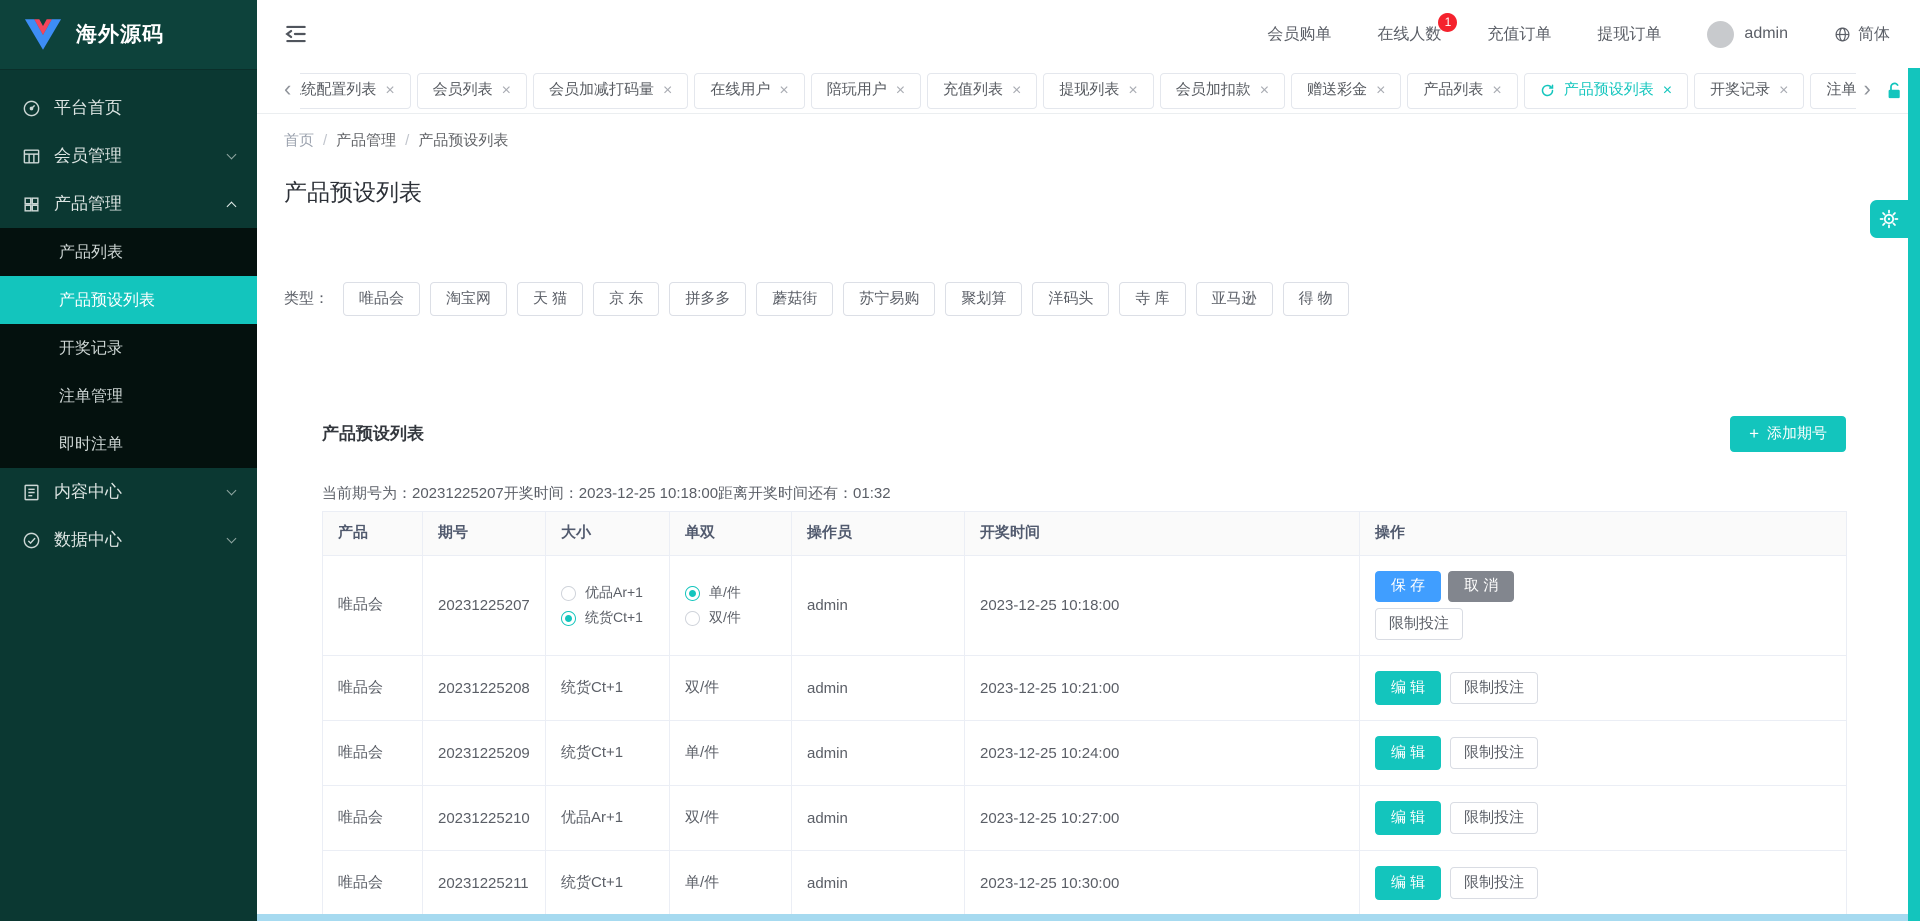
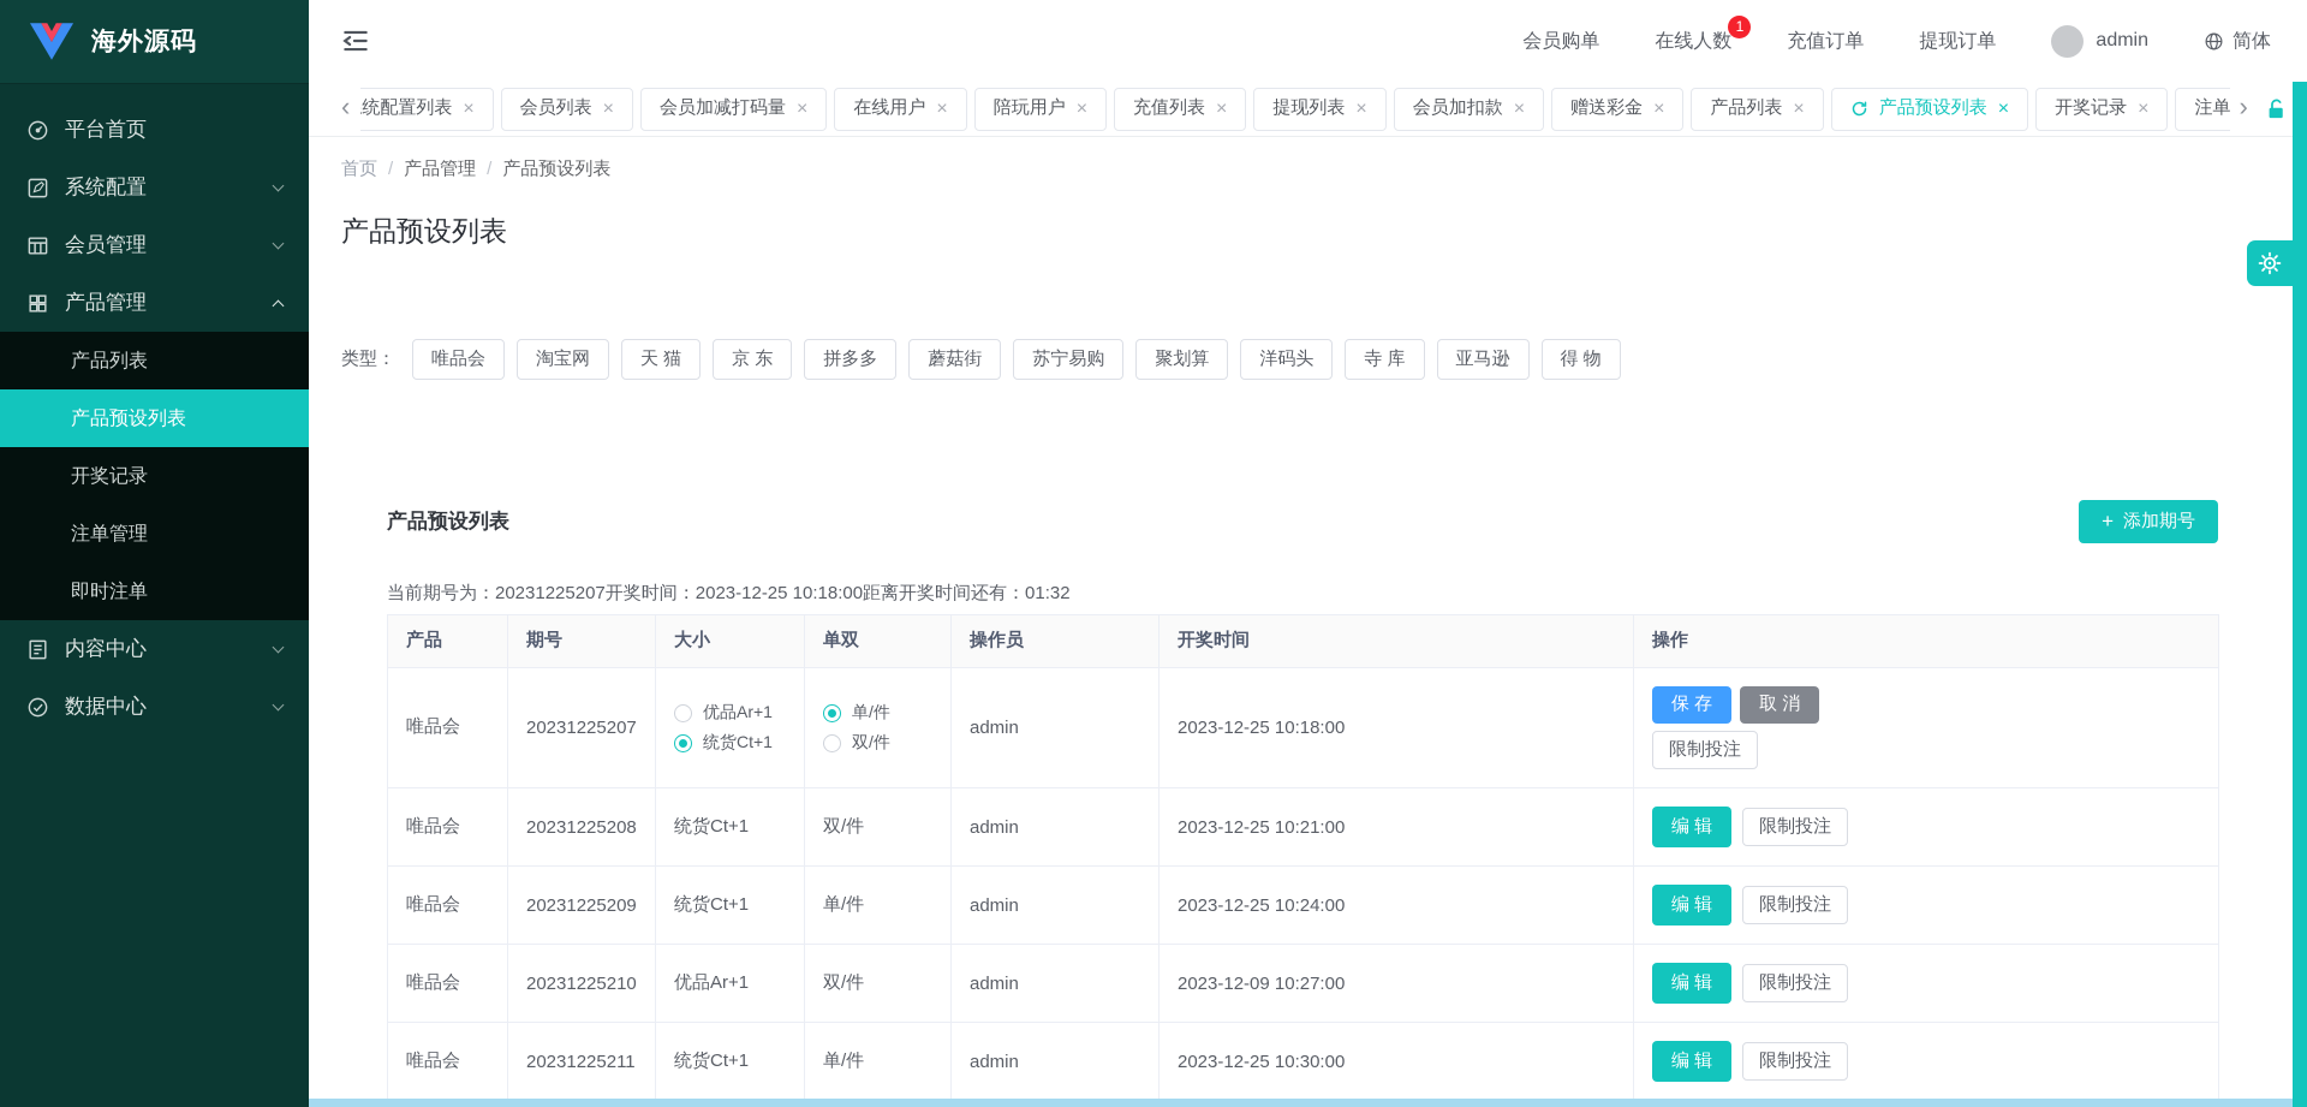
  海外源码
  平台首页
+ 系统配置
  会员管理
  产品管理
  产品列表
  产品预设列表
  开奖记录
  注单管理
  即时注单
  内容中心
  数据中心
  会员购单
  在线人数
  1
  充值订单
  提现订单
  admin
  简体
  ‹
  统配置列表
  ×
  会员列表
  ×
  会员加减打码量
  ×
  在线用户
  ×
  陪玩用户
  ×
  充值列表
  ×
  提现列表
  ×
  会员加扣款
  ×
  赠送彩金
  ×
  产品列表
  ×
  产品预设列表
  ×
  开奖记录
  ×
  ›
  首页
  /
  产品管理
  /
  产品预设列表
  产品预设列表
  类型：
  唯品会
  淘宝网
  天 猫
  京 东
  拼多多
  蘑菇街
  苏宁易购
  聚划算
  洋码头
  寺 库
  亚马逊
  得 物
  产品预设列表
  +
  添加期号
  当前期号为：20231225207开奖时间：2023-12-25 10:18:00距离开奖时间还有：01:32
  产品	期号	大小	单双	操作员	开奖时间	操作
  唯品会	20231225207	优品Ar+1 统货Ct+1	单/件 双/件	admin	2023-12-25 10:18:00	保 存 取 消 限制投注
  唯品会	20231225208	统货Ct+1	双/件	admin	2023-12-25 10:21:00	编 辑 限制投注
  唯品会	20231225209	统货Ct+1	单/件	admin	2023-12-25 10:24:00	编 辑 限制投注
- 唯品会	20231225210	优品Ar+1	双/件	admin	2023-12-25 10:27:00	编 辑 限制投注
+ 唯品会	20231225210	优品Ar+1	双/件	admin	2023-12-09 10:27:00	编 辑 限制投注
  唯品会	20231225211	统货Ct+1	单/件	admin	2023-12-25 10:30:00	编 辑 限制投注
